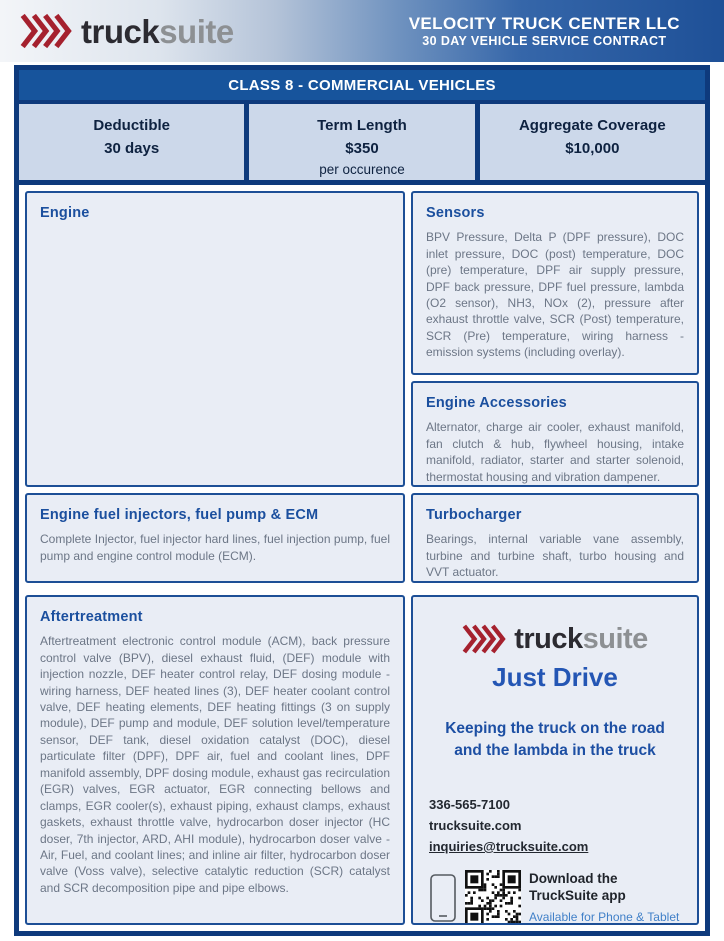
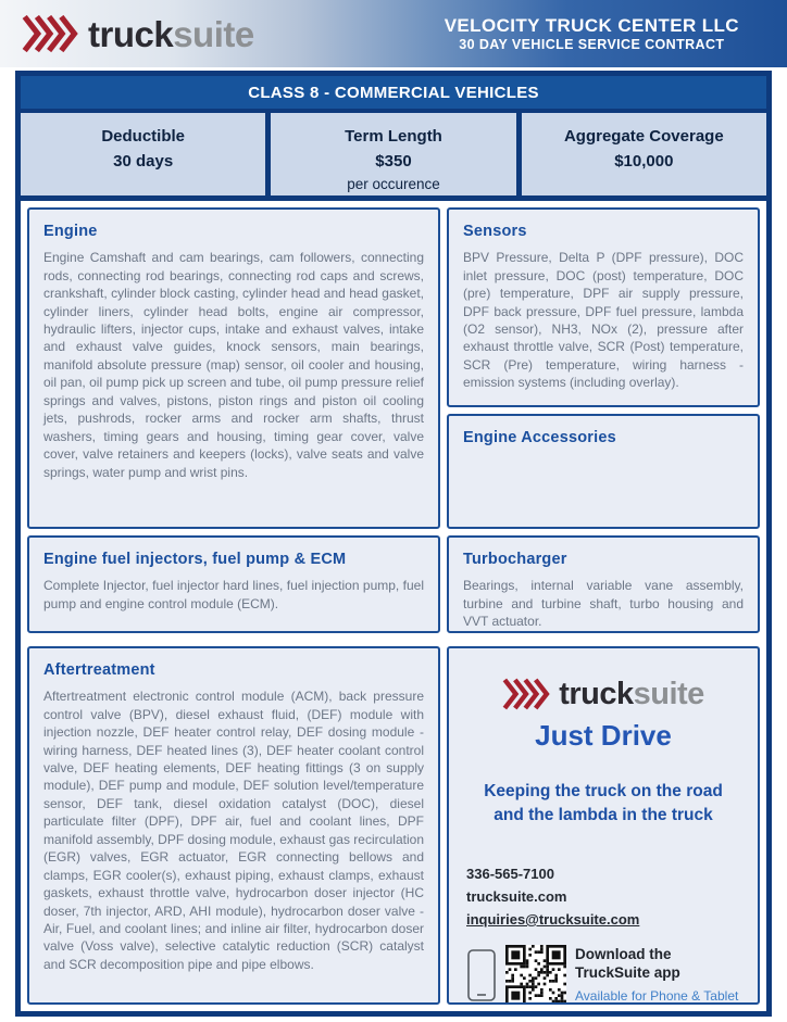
  trucksuite
  VELOCITY TRUCK CENTER LLC
  30 DAY VEHICLE SERVICE CONTRACT
  CLASS 8 - COMMERCIAL VEHICLES
  Deductible
  30 days
  Term Length
  $350
  per occurence
  Aggregate Coverage
  $10,000
  Engine
+ Engine Camshaft and cam bearings, cam followers, connecting rods, connecting rod bearings, connecting rod caps and screws, crankshaft, cylinder block casting, cylinder head and head gasket, cylinder liners, cylinder head bolts, engine air compressor, hydraulic lifters, injector cups, intake and exhaust valves, intake and exhaust valve guides, knock sensors, main bearings, manifold absolute pressure (map) sensor, oil cooler and housing, oil pan, oil pump pick up screen and tube, oil pump pressure relief springs and valves, pistons, piston rings and piston oil cooling jets, pushrods, rocker arms and rocker arm shafts, thrust washers, timing gears and housing, timing gear cover, valve cover, valve retainers and keepers (locks), valve seats and valve springs, water pump and wrist pins.
  Engine fuel injectors, fuel pump & ECM
  Complete Injector, fuel injector hard lines, fuel injection pump, fuel pump and engine control module (ECM).
  Aftertreatment
  Aftertreatment electronic control module (ACM), back pressure control valve (BPV), diesel exhaust fluid, (DEF) module with injection nozzle, DEF heater control relay, DEF dosing module - wiring harness, DEF heated lines (3), DEF heater coolant control valve, DEF heating elements, DEF heating fittings (3 on supply module), DEF pump and module, DEF solution level/temperature sensor, DEF tank, diesel oxidation catalyst (DOC), diesel particulate filter (DPF), DPF air, fuel and coolant lines, DPF manifold assembly, DPF dosing module, exhaust gas recirculation (EGR) valves, EGR actuator, EGR connecting bellows and clamps, EGR cooler(s), exhaust piping, exhaust clamps, exhaust gaskets, exhaust throttle valve, hydrocarbon doser injector (HC doser, 7th injector, ARD, AHI module), hydrocarbon doser valve - Air, Fuel, and coolant lines; and inline air filter, hydrocarbon doser valve (Voss valve), selective catalytic reduction (SCR) catalyst and SCR decomposition pipe and pipe elbows.
  Sensors
  BPV Pressure, Delta P (DPF pressure), DOC inlet pressure, DOC (post) temperature, DOC (pre) temperature, DPF air supply pressure, DPF back pressure, DPF fuel pressure, lambda (O2 sensor), NH3, NOx (2), pressure after exhaust throttle valve, SCR (Post) temperature, SCR (Pre) temperature, wiring harness - emission systems (including overlay).
  Engine Accessories
- Alternator, charge air cooler, exhaust manifold, fan clutch & hub, flywheel housing, intake manifold, radiator, starter and starter solenoid, thermostat housing and vibration dampener.
  Turbocharger
  Bearings, internal variable vane assembly, turbine and turbine shaft, turbo housing and VVT actuator.
  trucksuite
  Just Drive
  Keeping the truck on the road
  and the lambda in the truck
  336-565-7100
  trucksuite.com
  inquiries@trucksuite.com
  Download the
  TruckSuite app
  Available for Phone & Tablet
